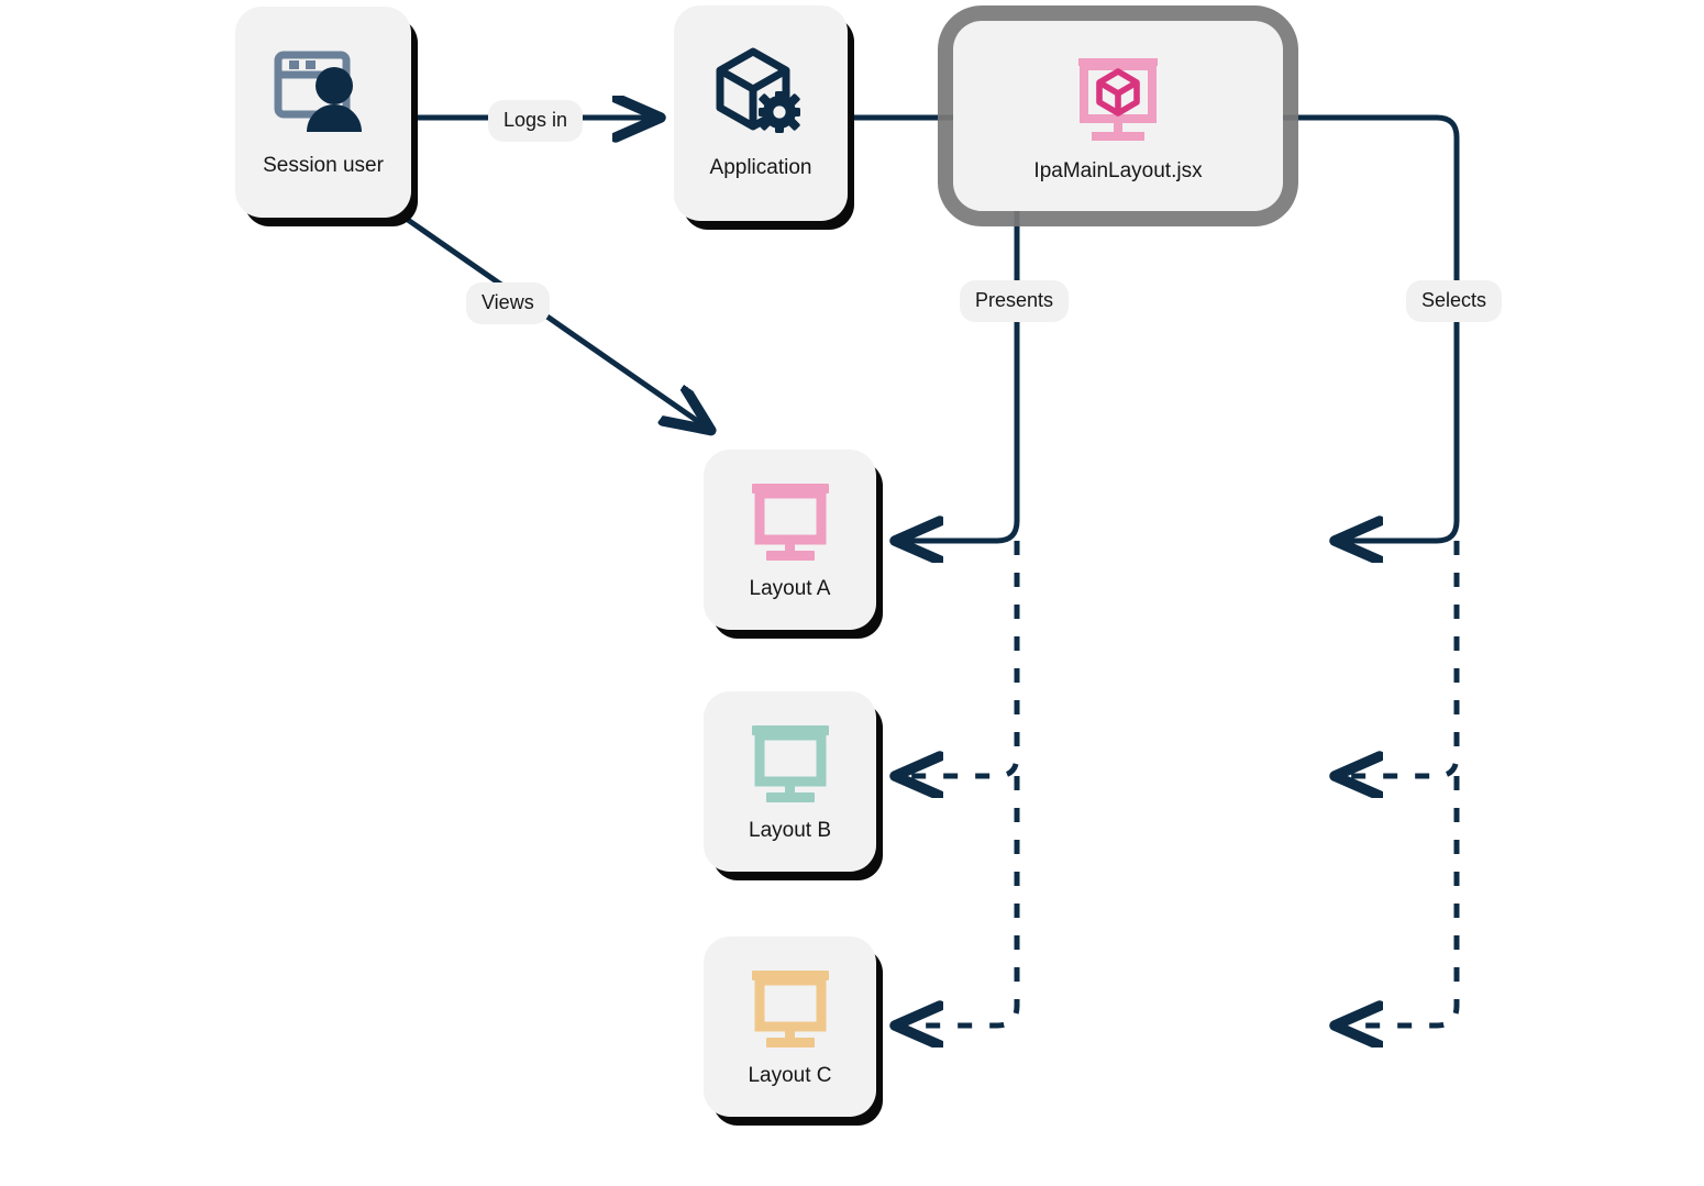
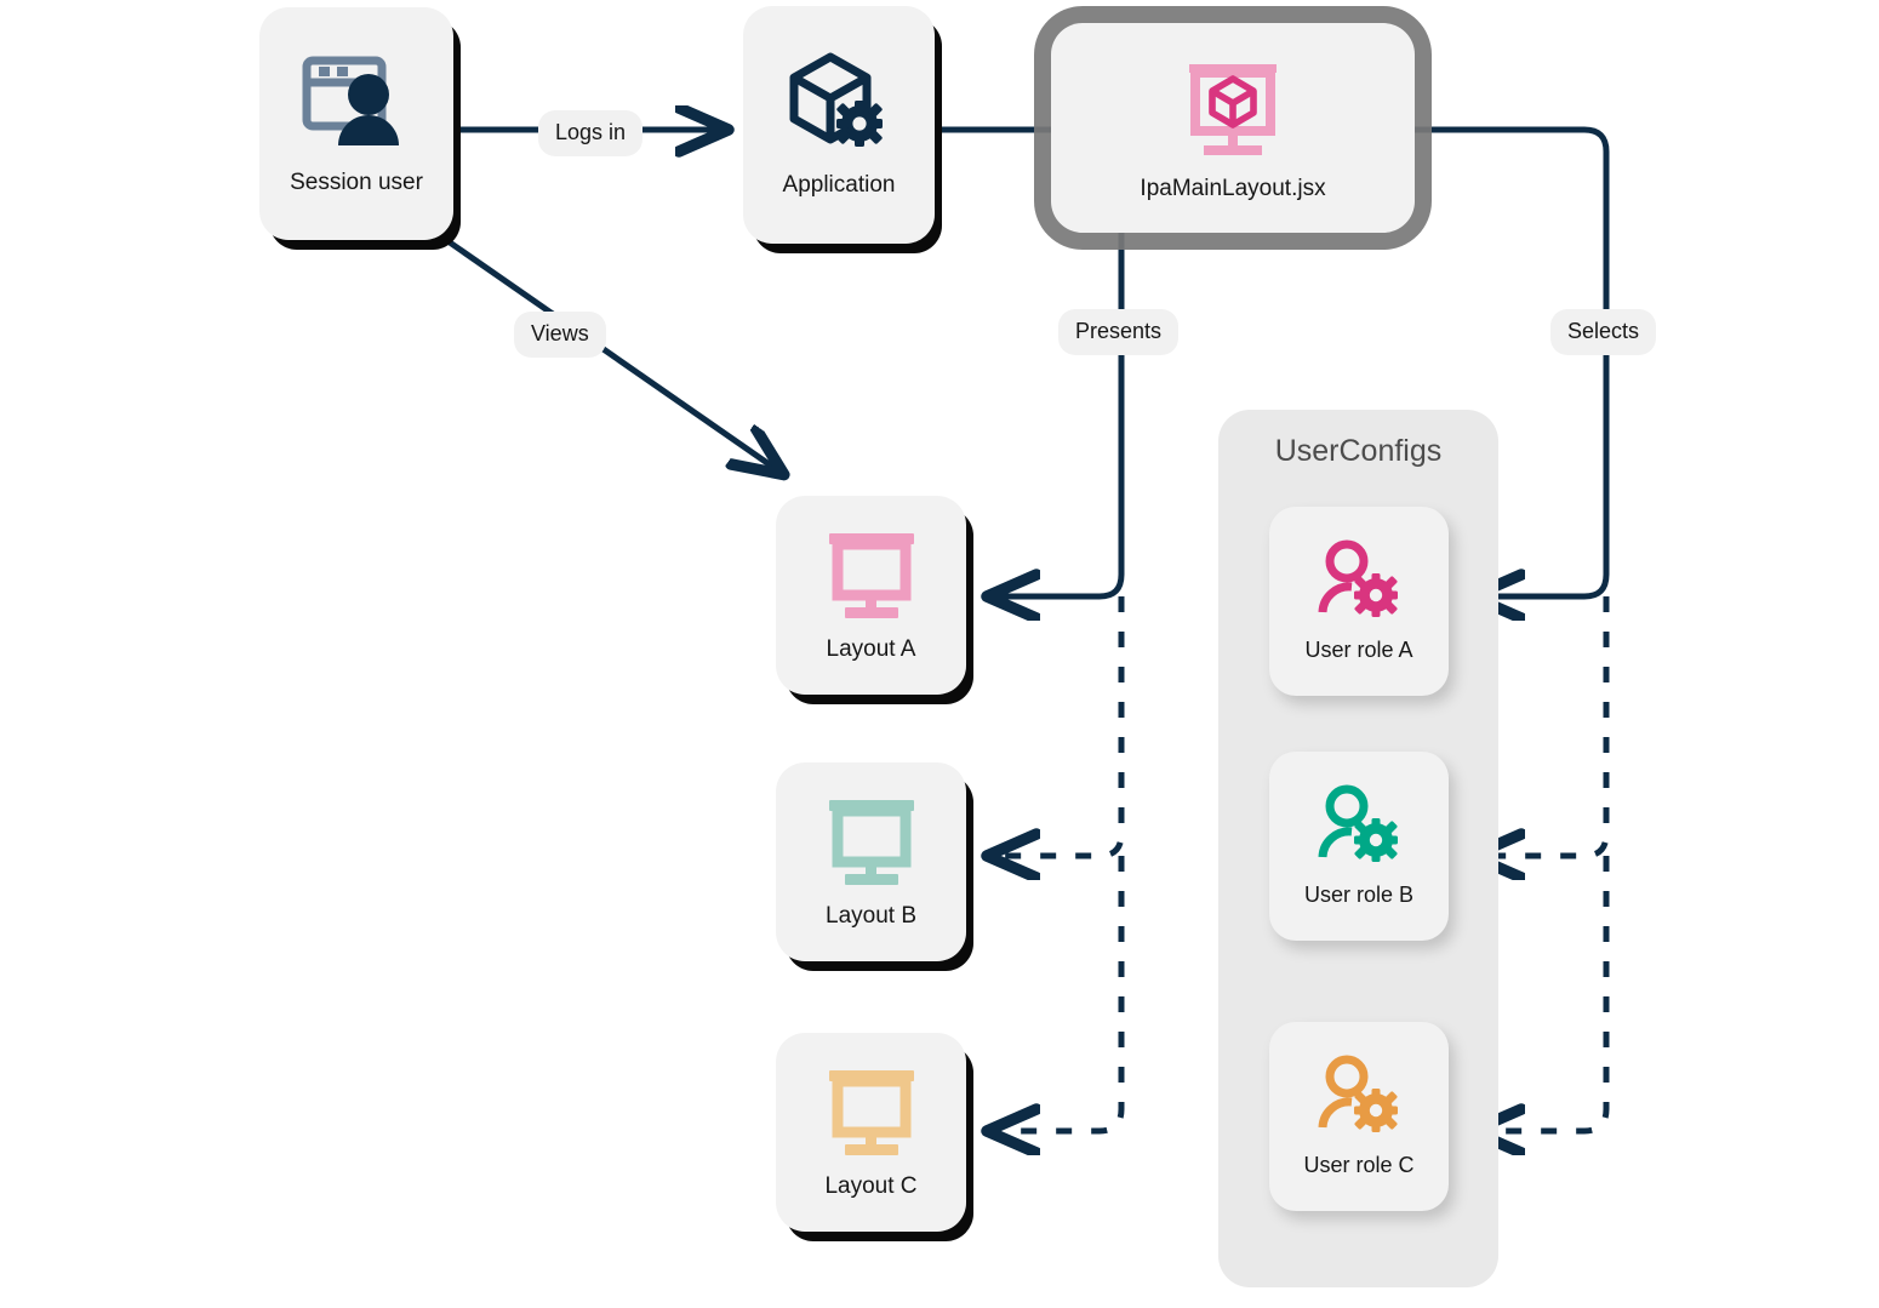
+ UserConfigs
+ User role A
+ User role B
+ User role C
  Session user
  Application
  IpaMainLayout.jsx
  Layout A
  Layout B
  Layout C
  Logs in
  Views
  Presents
  Selects
